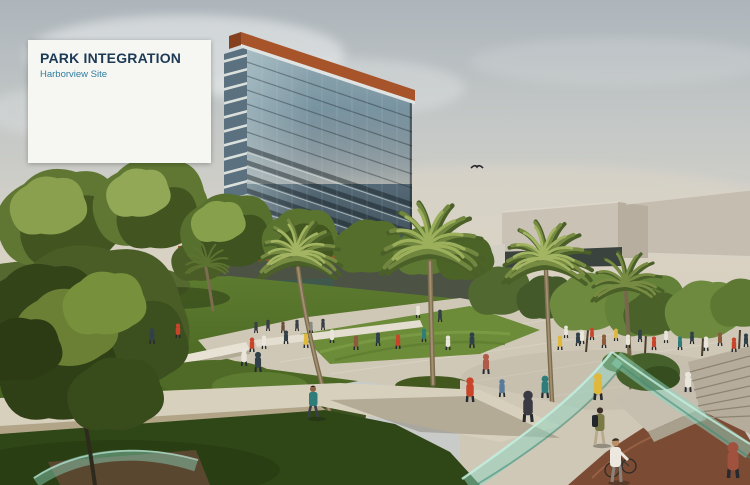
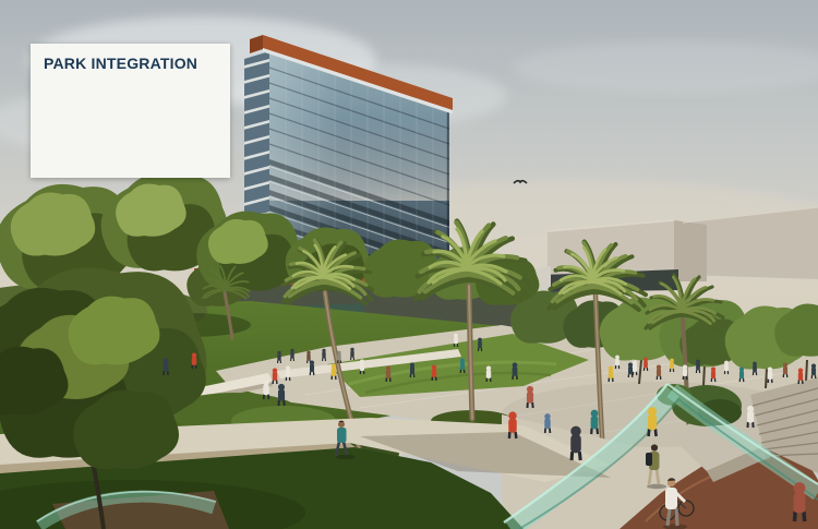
  PARK INTEGRATION
- Harborview Site
